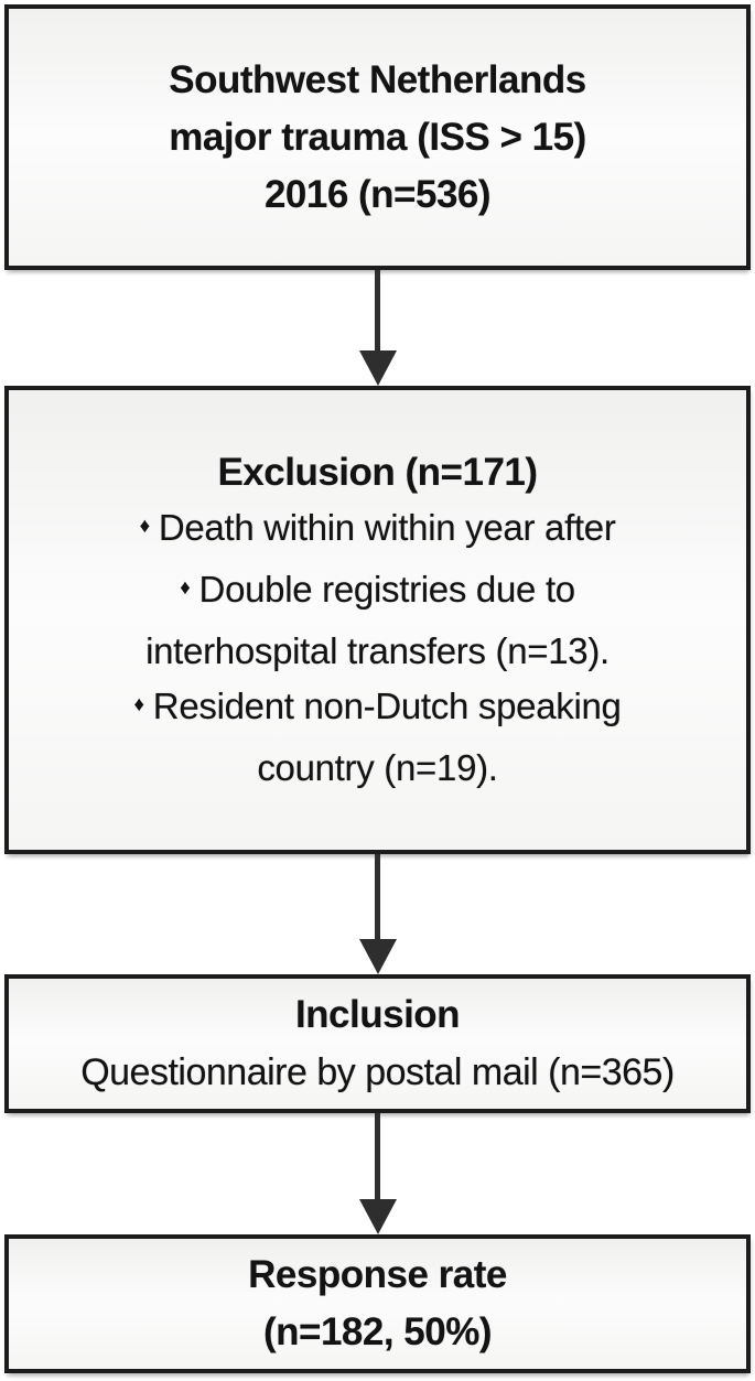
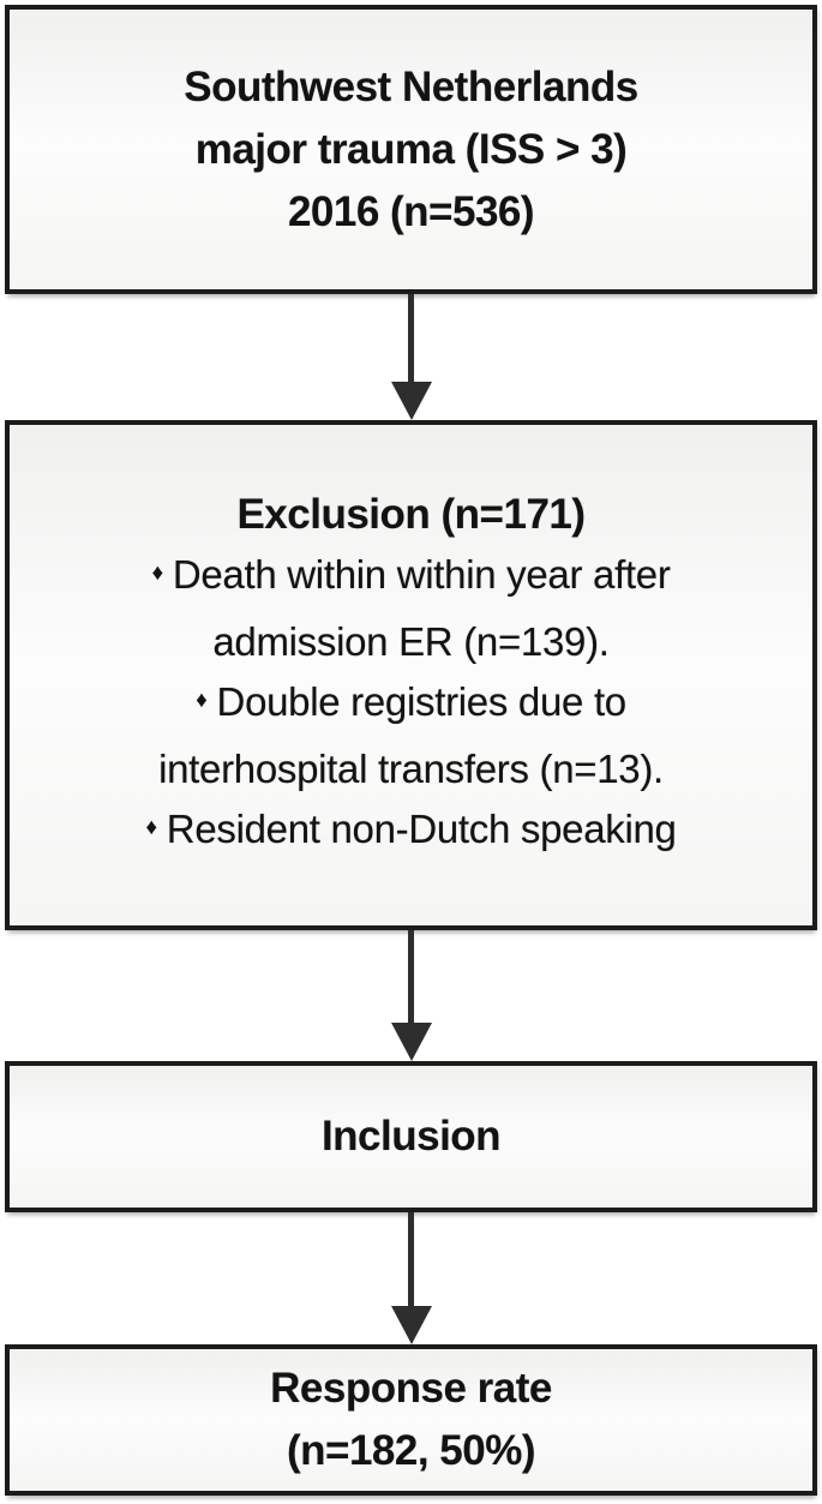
  Southwest Netherlands
- major trauma (ISS > 15)
+ major trauma (ISS > 3)
  2016 (n=536)
  Exclusion (n=171)
  ♦ Death within within year after
+ admission ER (n=139).
  ♦ Double registries due to
  interhospital transfers (n=13).
  ♦ Resident non-Dutch speaking
- country (n=19).
  Inclusion
- Questionnaire by postal mail (n=365)
  Response rate
  (n=182, 50%)
